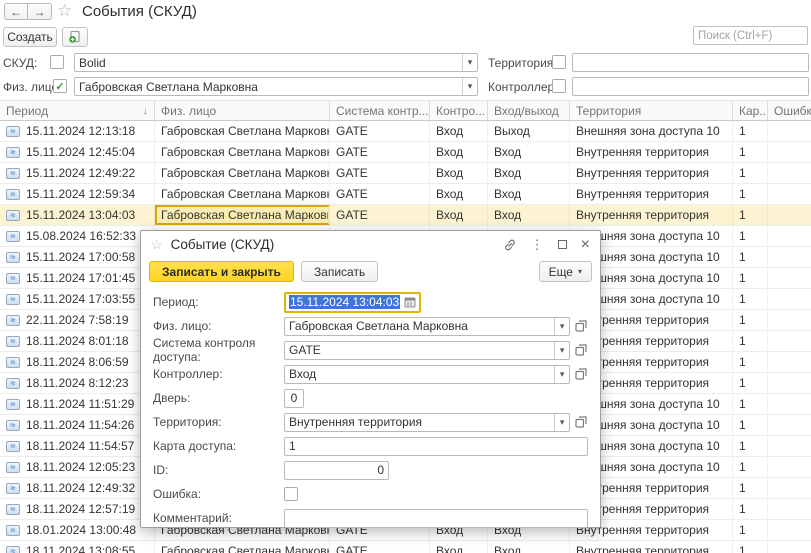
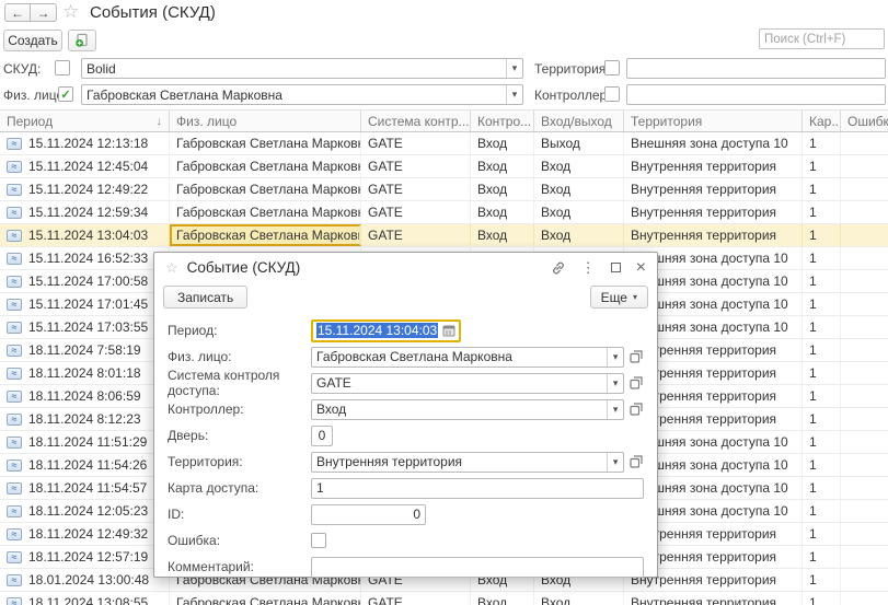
  ←
  →
  ☆
  События (СКУД)
  Создать
  Поиск (Ctrl+F)
  СКУД:
  Bolid
  ▾
  Территория
  Физ. лиц
  ✓
  Габровская Светлана Марковна
  ▾
  Контроллер
  Период
  ↓
  Физ. лицо
  Система контр...
  Контро...
  Вход/выход
  Территория
  Кар..
  Ошибк
  ≈
  15.11.2024 12:13:18
  Габровская Светлана Марковн
  GATE
  Вход
  Выход
  Внешняя зона доступа 10
  1
  ≈
  15.11.2024 12:45:04
  Габровская Светлана Марковн
  GATE
  Вход
  Вход
  Внутренняя территория
  1
  ≈
  15.11.2024 12:49:22
  Габровская Светлана Марковн
  GATE
  Вход
  Вход
  Внутренняя территория
  1
  ≈
  15.11.2024 12:59:34
  Габровская Светлана Марковн
  GATE
  Вход
  Вход
  Внутренняя территория
  1
  ≈
  15.11.2024 13:04:03
  Габровская Светлана Марковн
  GATE
  Вход
  Вход
  Внутренняя территория
  1
  ≈
- 15.08.2024 16:52:33
+ 15.11.2024 16:52:33
  шняя зона доступа 10
  1
  ≈
  15.11.2024 17:00:58
  шняя зона доступа 10
  1
  ≈
  15.11.2024 17:01:45
  шняя зона доступа 10
  1
  ≈
  15.11.2024 17:03:55
  шняя зона доступа 10
  1
  ≈
- 22.11.2024 7:58:19
+ 18.11.2024 7:58:19
  ренняя территория
  1
  ≈
  18.11.2024 8:01:18
  ренняя территория
  1
  ≈
  18.11.2024 8:06:59
  ренняя территория
  1
  ≈
  18.11.2024 8:12:23
  ренняя территория
  1
  ≈
  18.11.2024 11:51:29
  шняя зона доступа 10
  1
  ≈
  18.11.2024 11:54:26
  шняя зона доступа 10
  1
  ≈
  18.11.2024 11:54:57
  шняя зона доступа 10
  1
  ≈
  18.11.2024 12:05:23
  шняя зона доступа 10
  1
  ≈
  18.11.2024 12:49:32
  ренняя территория
  1
  ≈
  18.11.2024 12:57:19
  ренняя территория
  1
  ≈
  18.01.2024 13:00:48
  Габровская Светлана Марковн
  GATE
  Вход
  Вход
  Внутренняя территория
  1
  ≈
  18.11.2024 13:08:55
  Габровская Светлана Марковн
  GATE
  Вход
  Вход
  Внутренняя территория
  1
  ☆
  Событие (СКУД)
  ⋮
  ×
- Записать и закрыть
  Записать
  Еще
  ▾
  Период:
  15.11.2024 13:04:03
  Физ. лицо:
  Габровская Светлана Марковна
  ▾
  Система контроля доступа:
  GATE
  ▾
  Контроллер:
  Вход
  ▾
  Дверь:
  0
  Территория:
  Внутренняя территория
  ▾
  Карта доступа:
  1
  ID:
  0
  Ошибка:
  Комментарий:
